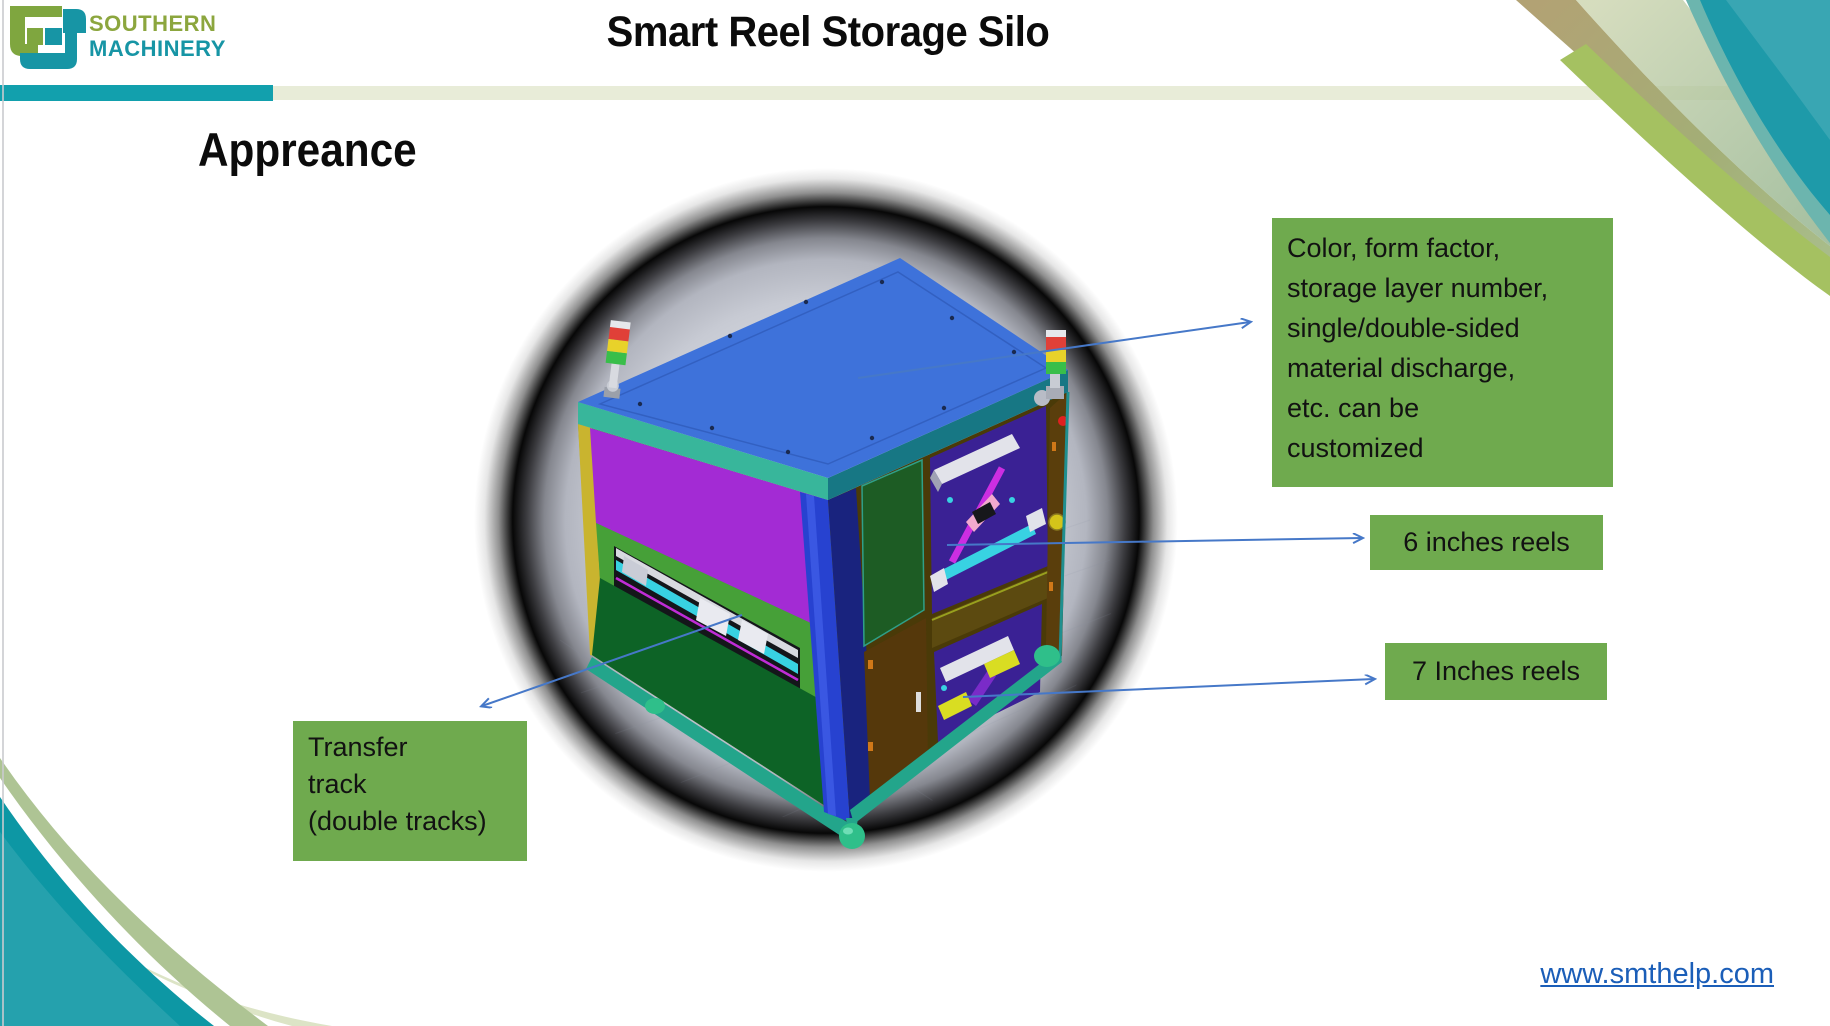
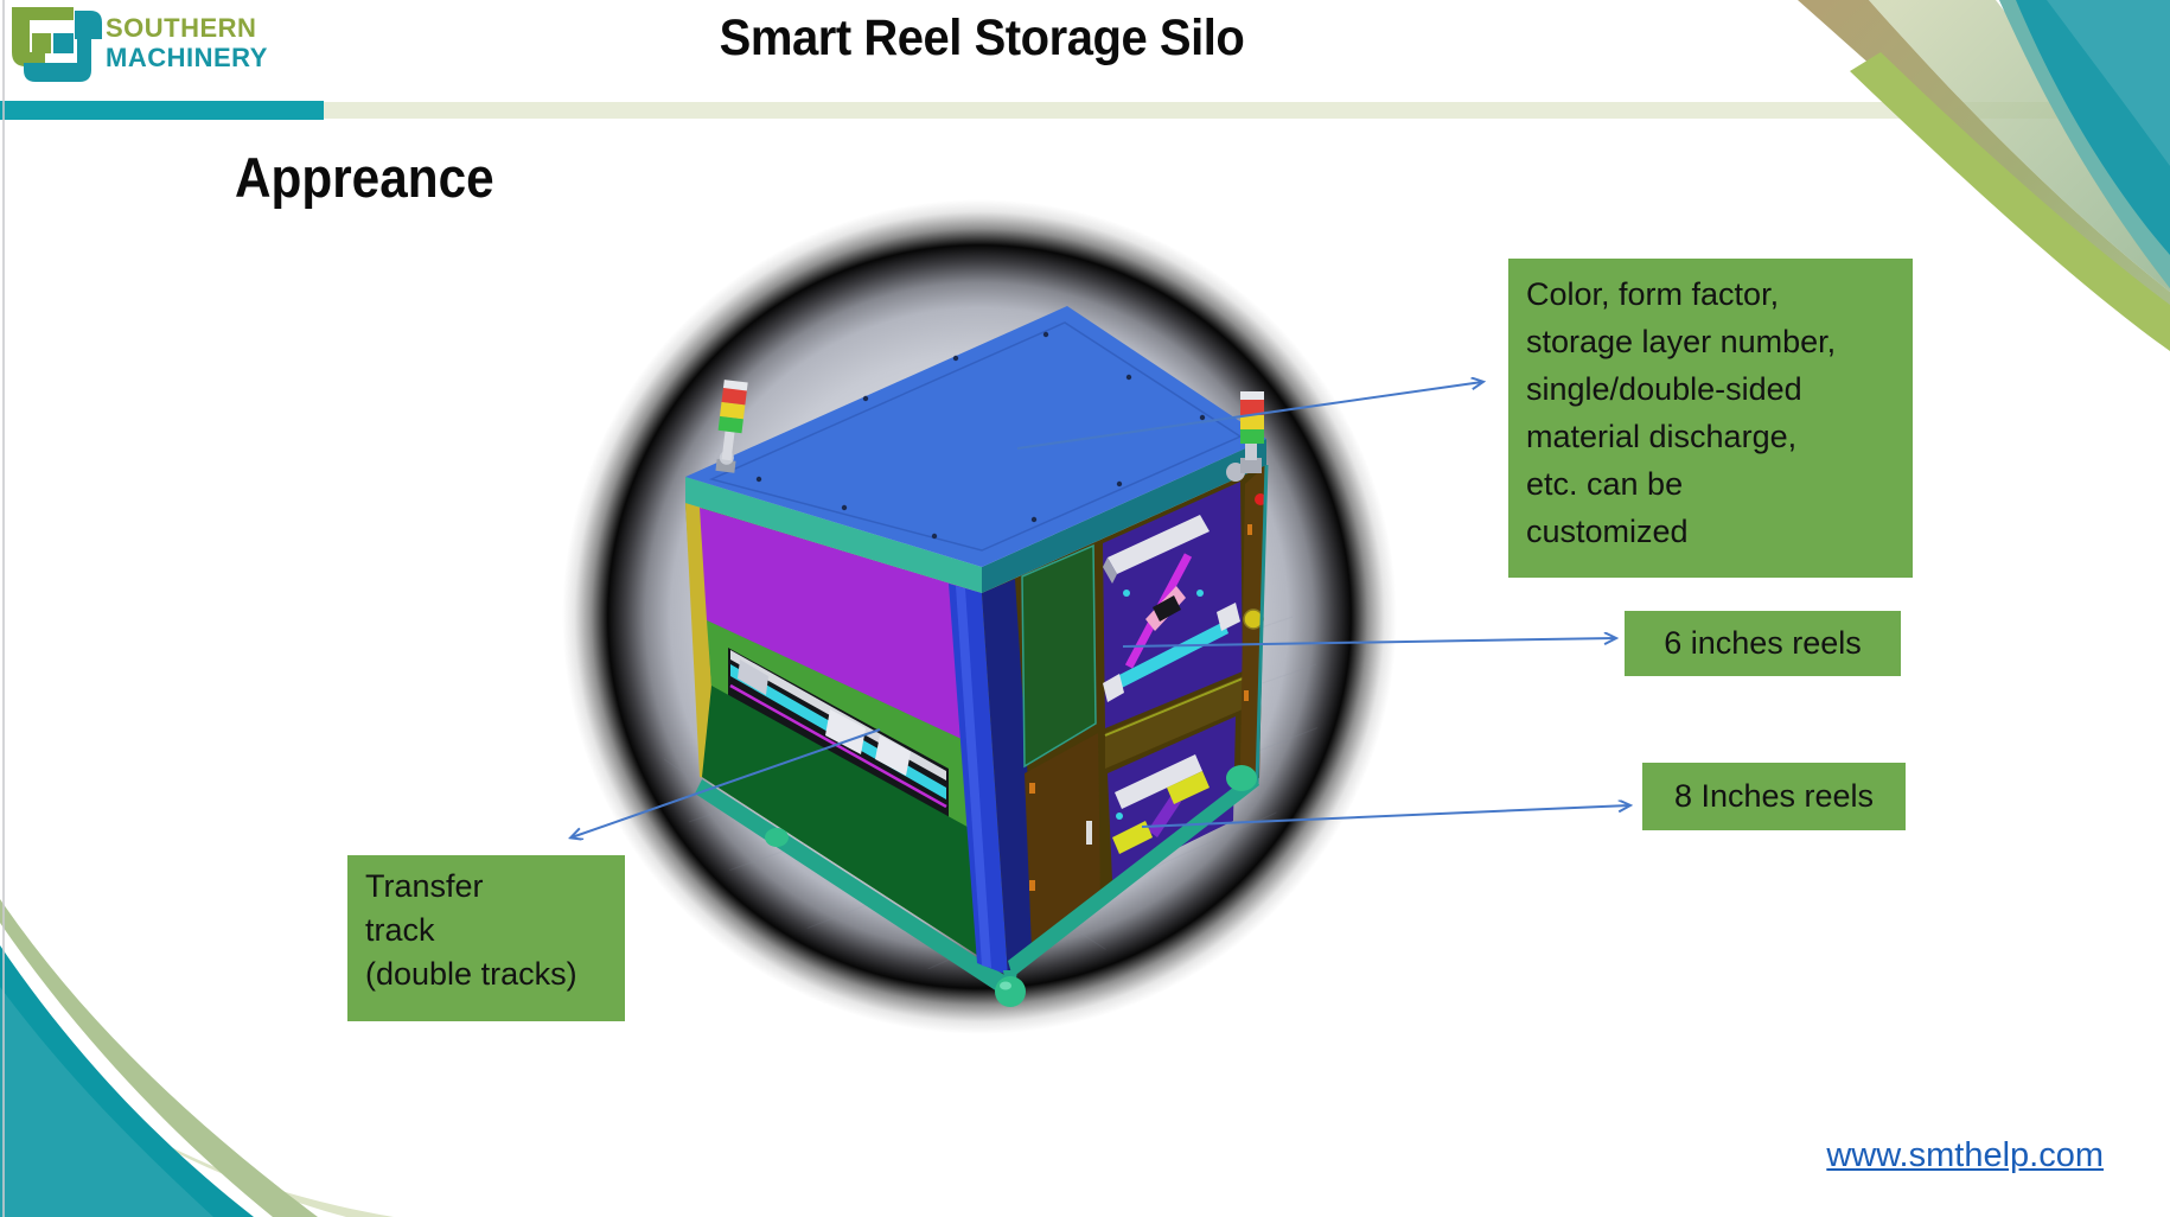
  SOUTHERN
  MACHINERY
  Smart Reel Storage Silo
  Appreance
  Color, form factor,
  storage layer number,
  single/double-sided
  material discharge,
  etc. can be
  customized
  6 inches reels
- 7 Inches reels
+ 8 Inches reels
  Transfer
  track
  (double tracks)
  www.smthelp.com
